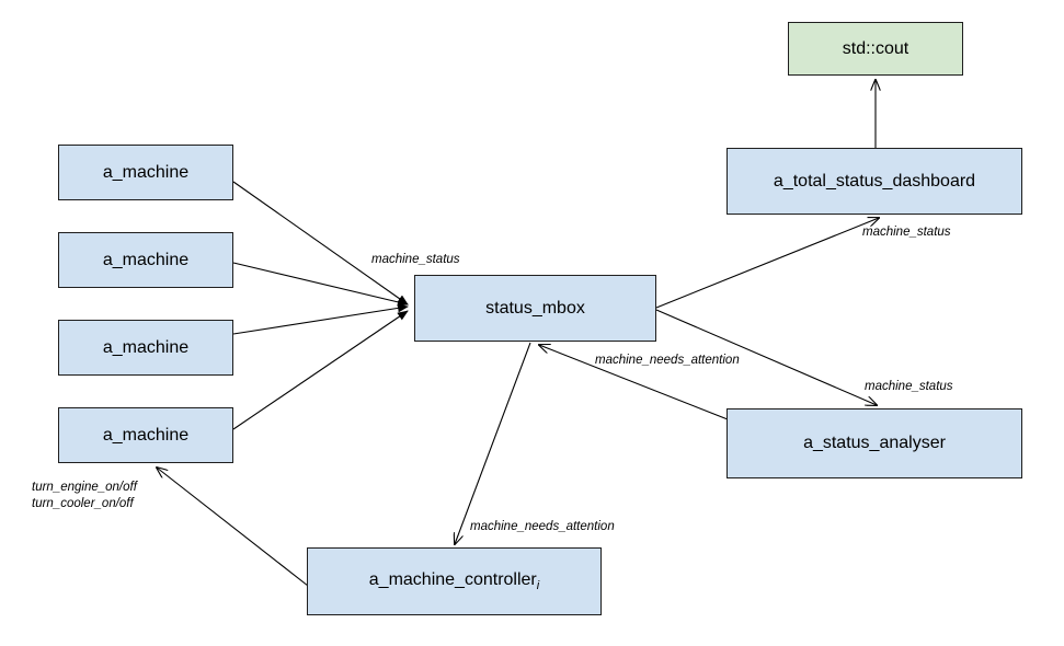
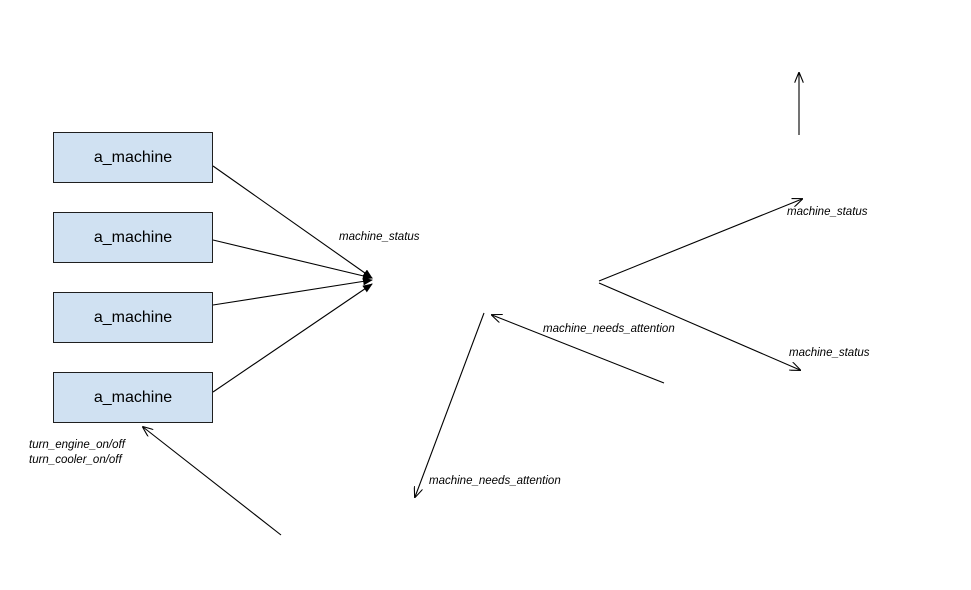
  a_machine
  a_machine
  a_machine
  a_machine
- status_mbox
- std::cout
- a_total_status_dashboard
- a_status_analyser
- a_machine_controlleri
  machine_status
  machine_status
  machine_status
  machine_needs_attention
  machine_needs_attention
  turn_engine_on/off
  turn_cooler_on/off
